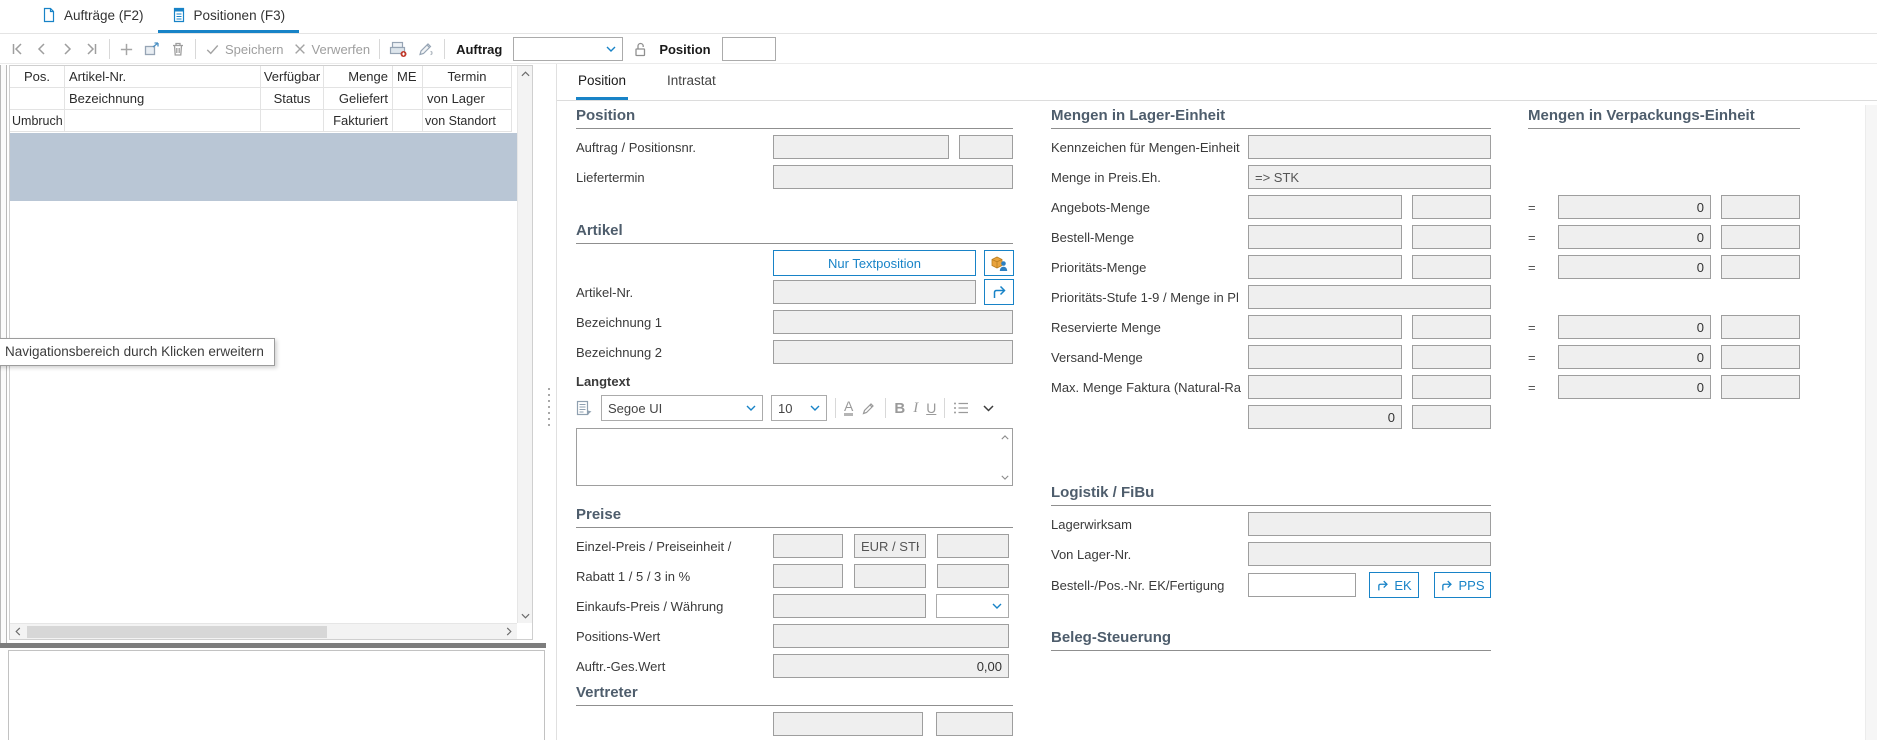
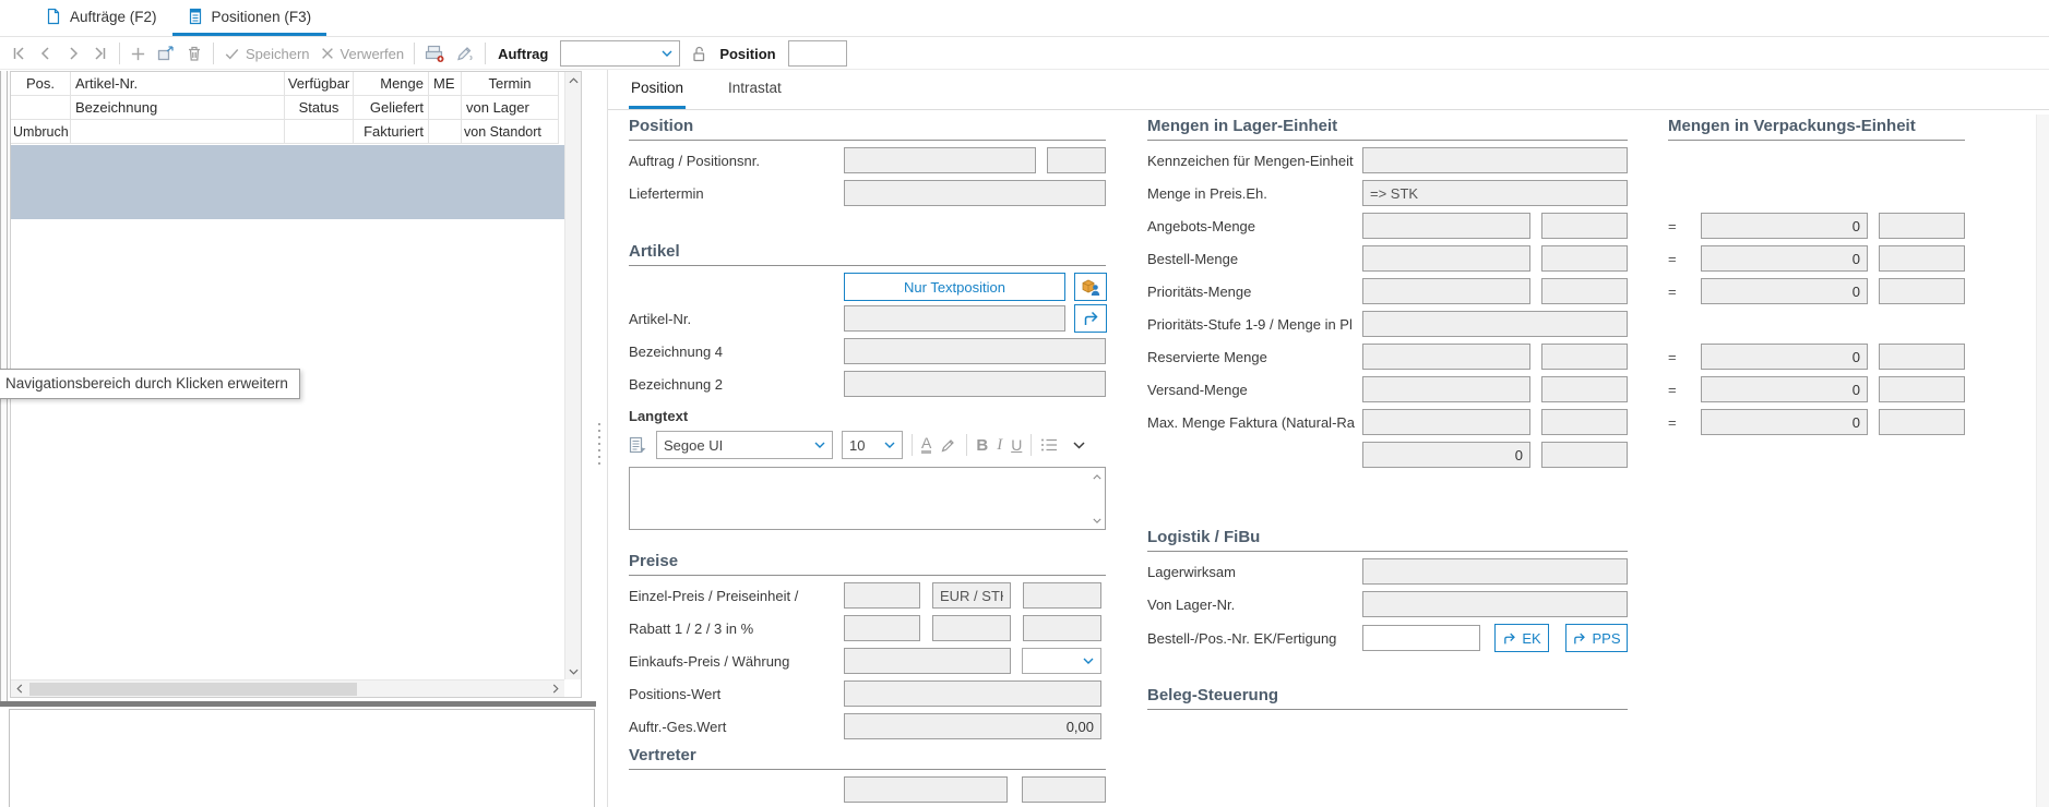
  Aufträge (F2)
  Positionen (F3)
  Speichern
  Verwerfen
  Auftrag
  Position
  Pos.
  Artikel-Nr.
  Verfügbar
  Menge
  ME
  Termin
  Bezeichnung
  Status
  Geliefert
  von Lager
  Umbruch
  Fakturiert
  von Standort
  Navigationsbereich durch Klicken erweitern
  Position
  Intrastat
  Position
  Auftrag / Positionsnr.
  Liefertermin
  Artikel
  Nur Textposition
  Artikel-Nr.
- Bezeichnung 1
+ Bezeichnung 4
  Bezeichnung 2
  Langtext
  Segoe UI
  10
  A
  B
  I
  U
  Preise
  Einzel-Preis / Preiseinheit /
  EUR / ST
- Rabatt 1 / 5 / 3 in %
+ Rabatt 1 / 2 / 3 in %
  Einkaufs-Preis / Währung
  Positions-Wert
  Auftr.-Ges.Wert
  0,00
  Vertreter
  Mengen in Lager-Einheit
  Kennzeichen für Mengen-Einheit
  Menge in Preis.Eh.
  => STK
  Angebots-Menge
  Bestell-Menge
  Prioritäts-Menge
  Prioritäts-Stufe 1-9 / Menge in Pl
  Reservierte Menge
  Versand-Menge
  Max. Menge Faktura (Natural-Ra
  0
  Logistik / FiBu
  Lagerwirksam
  Von Lager-Nr.
  Bestell-/Pos.-Nr. EK/Fertigung
  EK
  PPS
  Beleg-Steuerung
  Mengen in Verpackungs-Einheit
  =
  0
  =
  0
  =
  0
  =
  0
  =
  0
  =
  0
